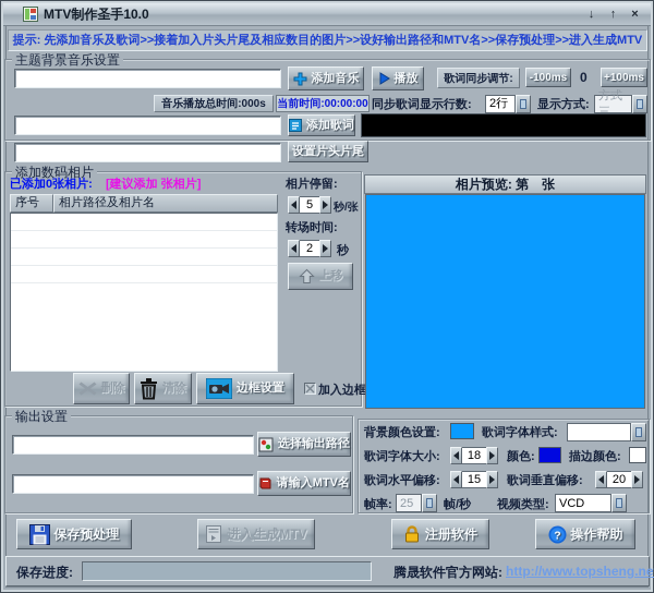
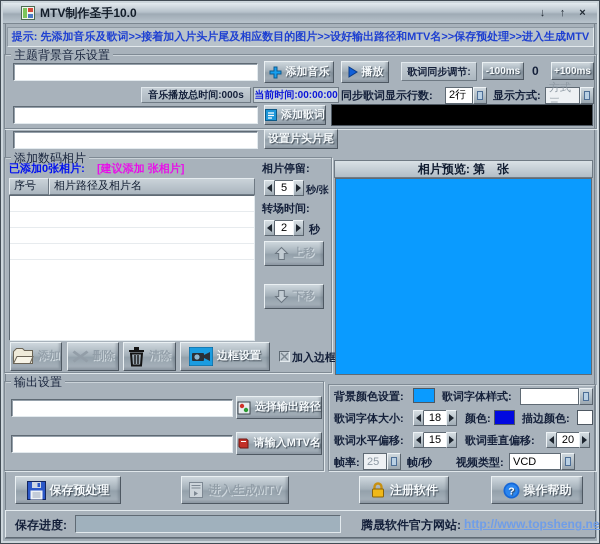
  MTV制作圣手10.0
  ↓
  ↑
  ×
  提示: 先添加音乐及歌词>>接着加入片头片尾及相应数目的图片>>设好输出路径和MTV名>>保存预处理>>进入生成MTV
  主题背景音乐设置
  添加音乐
  播放
  歌词同步调节:
  -100ms
  0
  +100ms
  音乐播放总时间:000s
  当前时间:00:00:00
  同步歌词显示行数:
  2行
  显示方式:
  方式三
  添加歌词
  设置片头片尾
  添加数码相片
  已添加0张相片:
  [建议添加 张相片]
  序号
  相片路径及相片名
  相片停留:
  5
  秒/张
  转场时间:
  2
  秒
  上移
+ 下移
+ 添加
  删除
  清除
  边框设置
  加入边框
  相片预览: 第 张
  输出设置
  选择输出路径
  请输入MTV名
  背景颜色设置:
  歌词字体样式:
  歌词字体大小:
  18
  颜色:
  描边颜色:
  歌词水平偏移:
  15
  歌词垂直偏移:
  20
  帧率:
  25
  帧/秒
  视频类型:
  VCD
  保存预处理
  进入生成MTV
  注册软件
  ?
  操作帮助
  保存进度:
  腾晟软件官方网站:
  http://www.topsheng.ne
